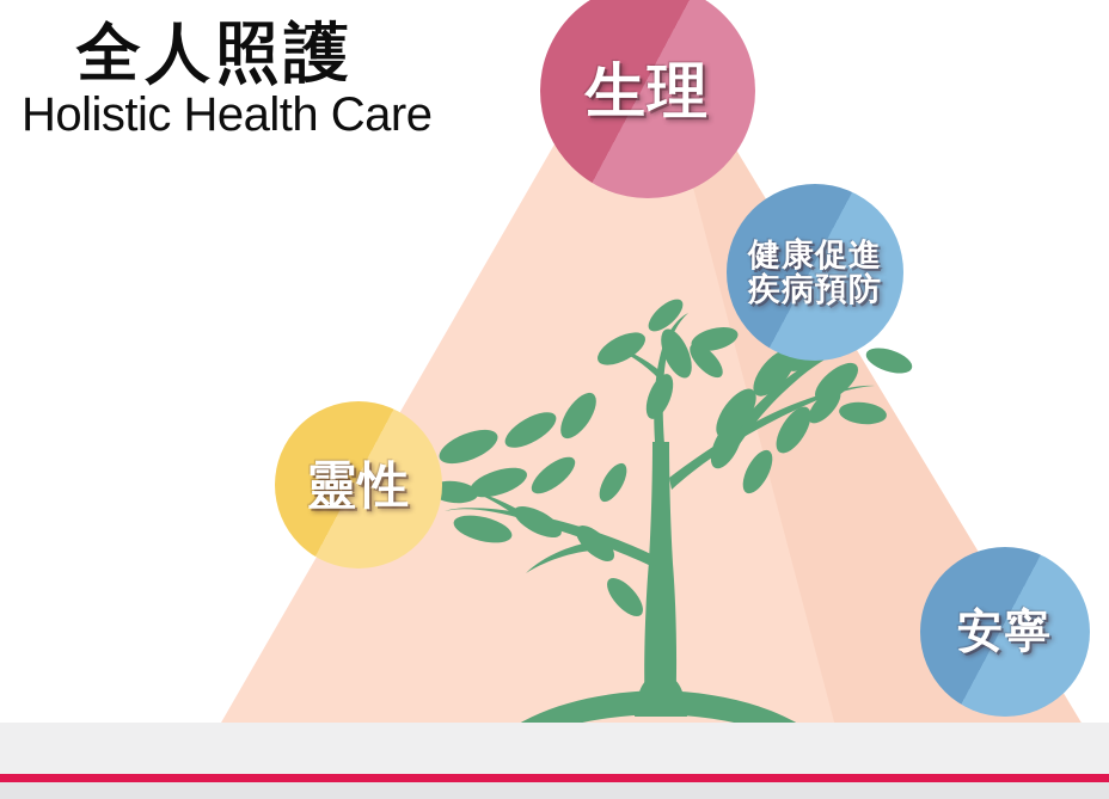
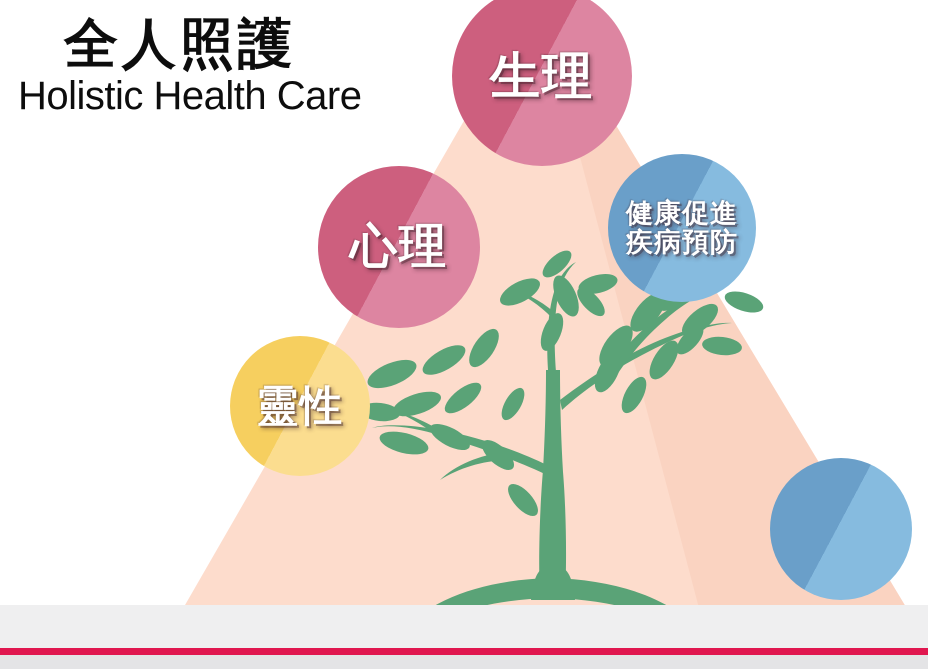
  全人照護
  Holistic Health Care
  生理
+ 心理
  靈性
  健康促進
  疾病預防
- 安寧
